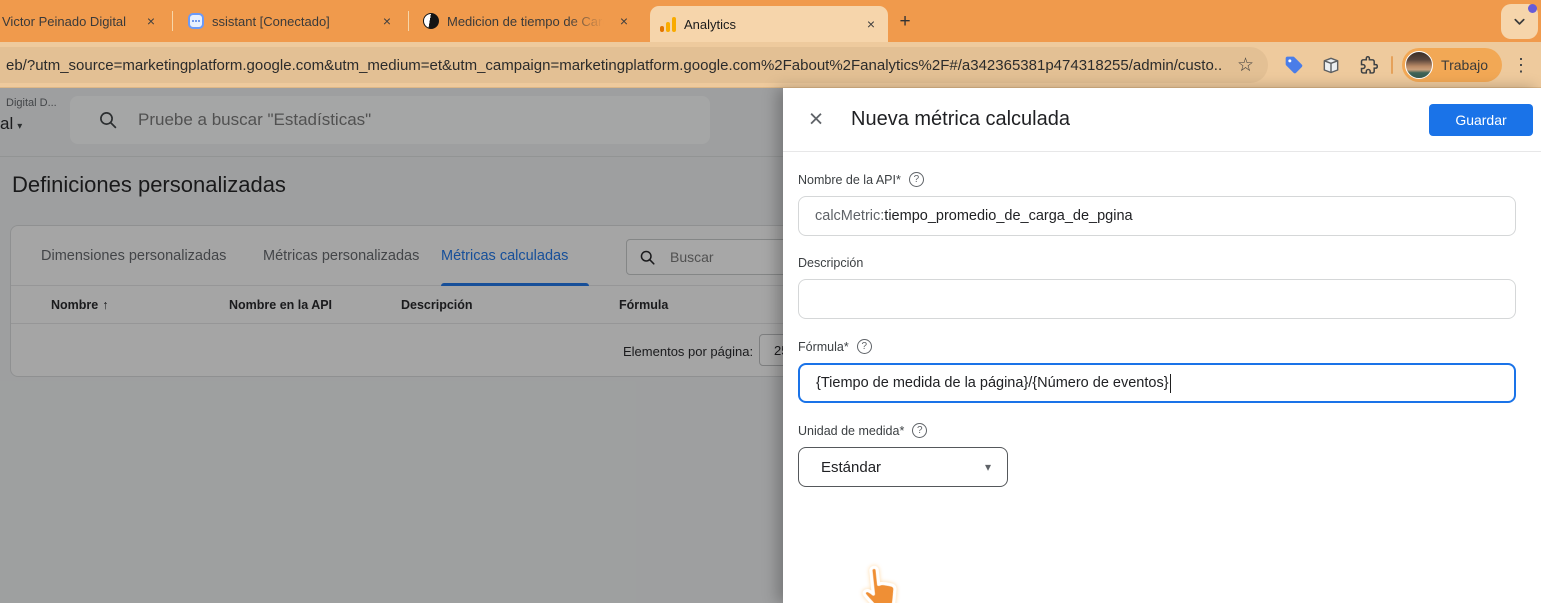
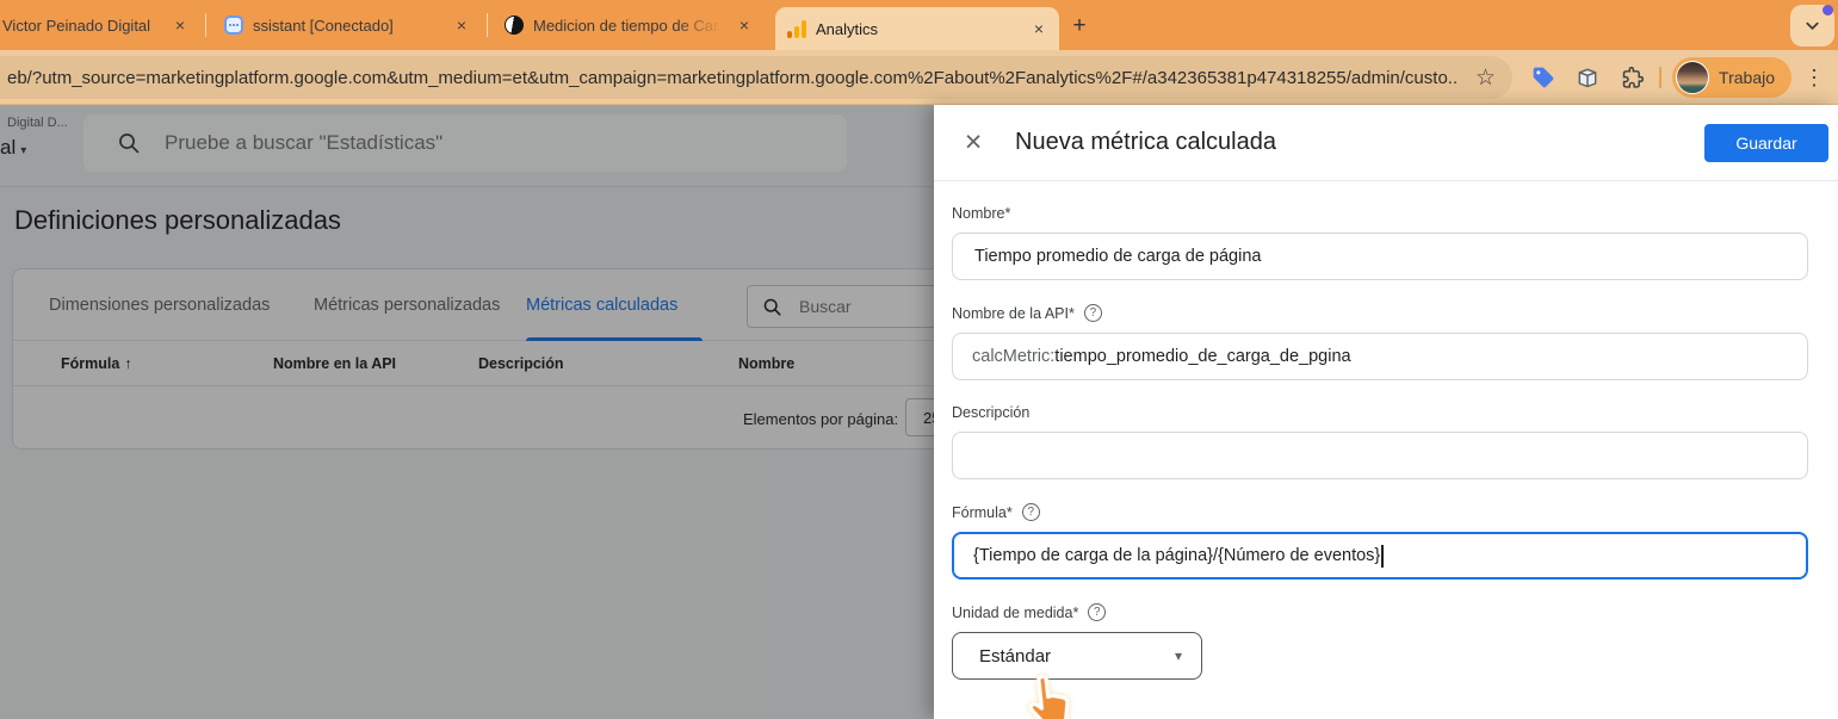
  Victor Peinado Digital
  ×
  ssistant [Conectado]
  ×
  Medicion de tiempo de Carg
  ×
  Analytics
  ×
  +
  eb/?utm_source=marketingplatform.google.com&utm_medium=et&utm_campaign=marketingplatform.google.com%2Fabout%2Fanalytics%2F#/a342365381p474318255/admin/custo..
  ☆
  Trabajo
  ⋮
  Digital D...
  al ▾
  Pruebe a buscar "Estadísticas"
  Definiciones personalizadas
  Dimensiones personalizadas
  Métricas personalizadas
  Métricas calculadas
  Buscar
- Nombre ↑
+ Fórmula ↑
  Nombre en la API
  Descripción
- Fórmula
+ Nombre
  Elementos por página:
  ×
  Nueva métrica calculada
  Guardar
+ Nombre*
+ Tiempo promedio de carga de página
  Nombre de la API*
  ?
  calcMetric:
  tiempo_promedio_de_carga_de_pgina
  Descripción
  Fórmula*
  ?
- {Tiempo de medida de la página}/{Número de eventos}
+ {Tiempo de carga de la página}/{Número de eventos}
  Unidad de medida*
  ?
  Estándar
  ▾
